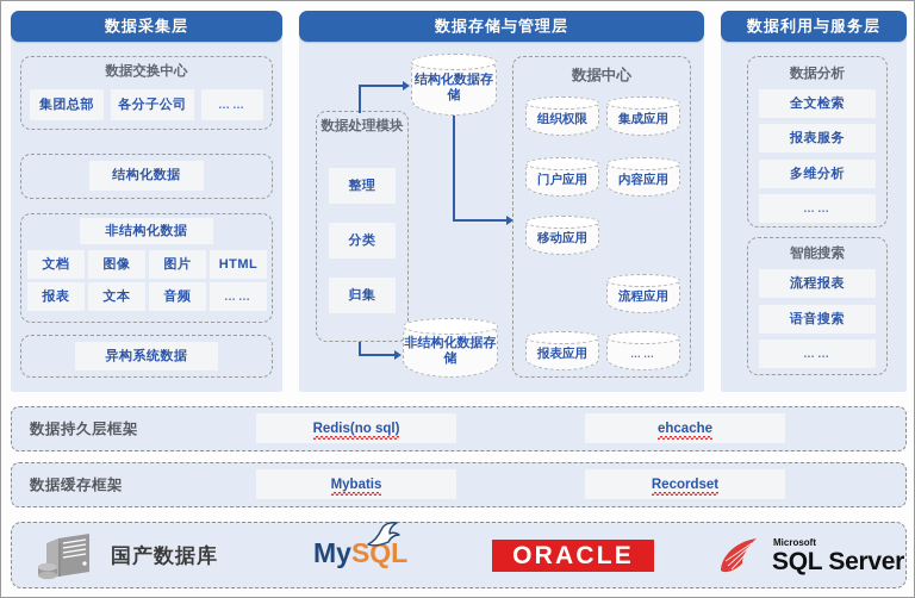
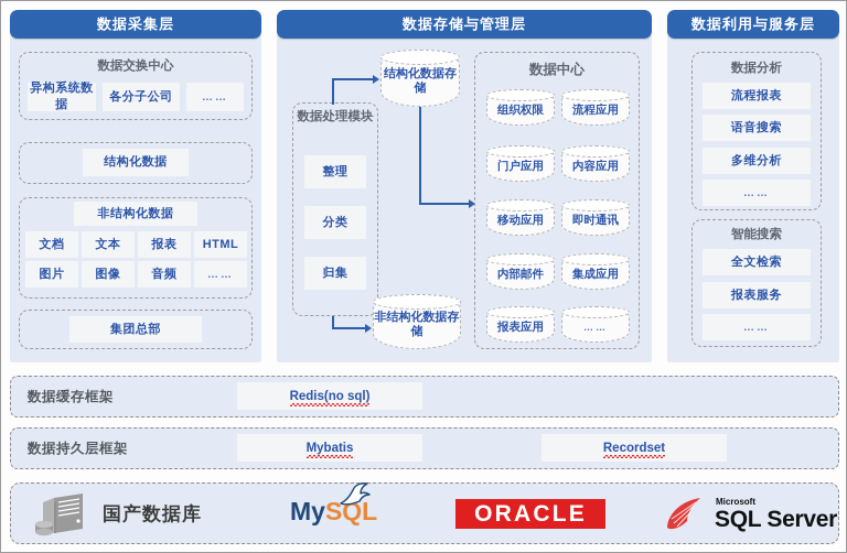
  数据采集层
  数据交换中心
- 集团总部
+ 异构系统数据
  各分子公司
  ……
  结构化数据
  非结构化数据
  文档
- 图像
+ 文本
- 图片
+ 报表
  HTML
- 报表
+ 图片
- 文本
+ 图像
  音频
  ……
- 异构系统数据
+ 集团总部
  数据存储与管理层
  数据处理模块
  整理
  分类
  归集
  结构化数据存储
  非结构化数据存储
  数据中心
  组织权限
- 集成应用
+ 流程应用
  门户应用
  内容应用
  移动应用
+ 即时通讯
+ 内部邮件
- 流程应用
+ 集成应用
  报表应用
  ……
  数据利用与服务层
  数据分析
- 全文检索
+ 流程报表
- 报表服务
+ 语音搜索
  多维分析
  ……
  智能搜索
- 流程报表
+ 全文检索
- 语音搜索
+ 报表服务
  ……
- 数据持久层框架
+ 数据缓存框架
  Redis(no sql)
- ehcache
- 数据缓存框架
+ 数据持久层框架
  Mybatis
  Recordset
  国产数据库
  MySQL
  ORACLE
  Microsoft
  SQL Server
